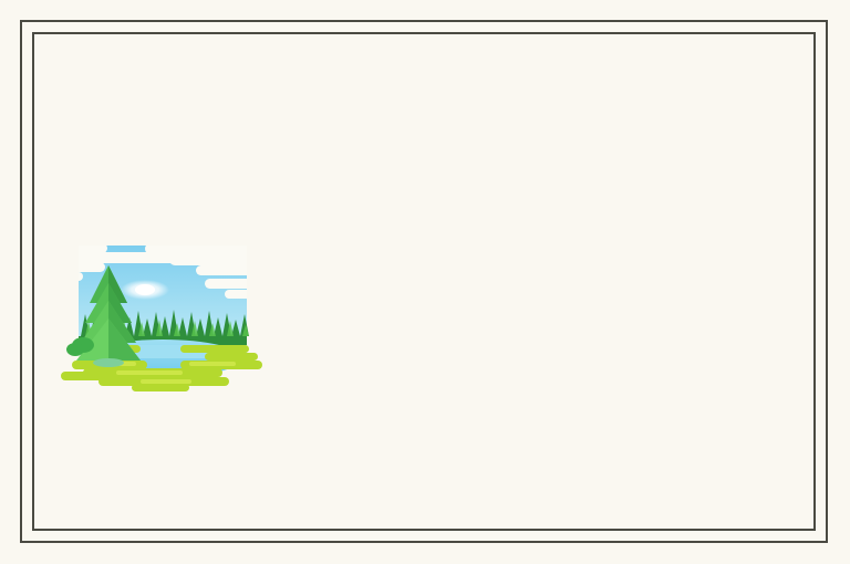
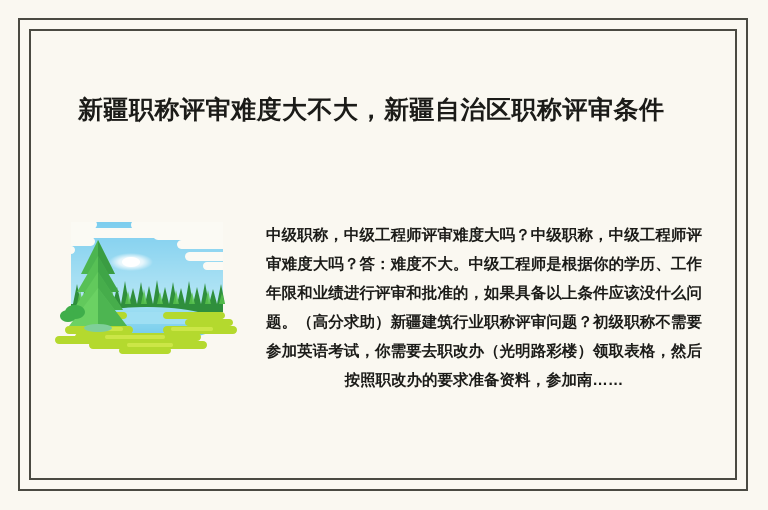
+ 新疆职称评审难度大不大，新疆自治区职称评审条件
+ 中级职称，中级工程师评审难度大吗？中级职称，中级工程师评审难度大吗？答：难度不大。中级工程师是根据你的学历、工作年限和业绩进行评审和批准的，如果具备以上条件应该没什么问题。（高分求助）新疆建筑行业职称评审问题？初级职称不需要参加英语考试，你需要去职改办（光明路彩楼）领取表格，然后按照职改办的要求准备资料，参加南……
